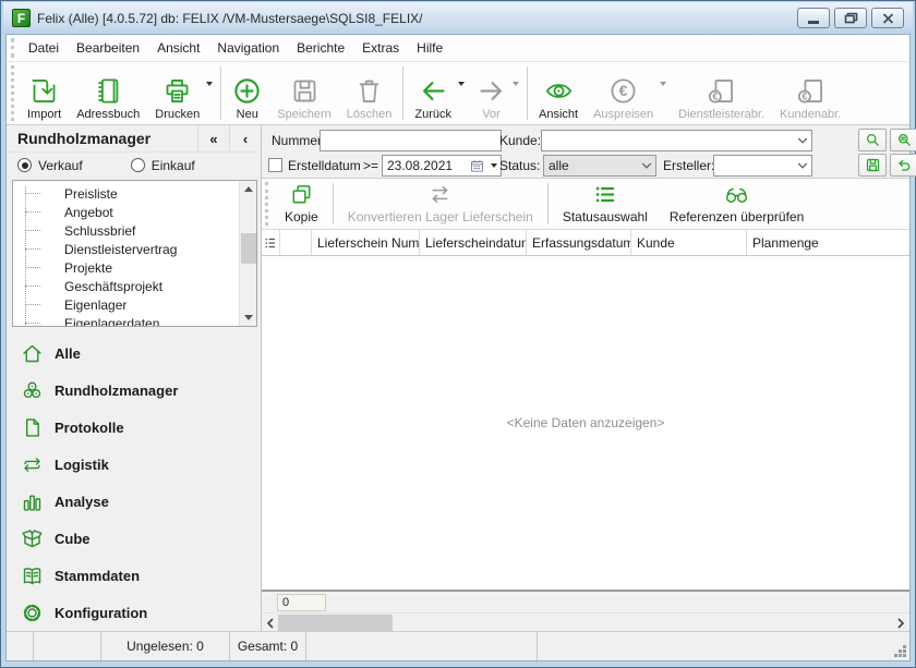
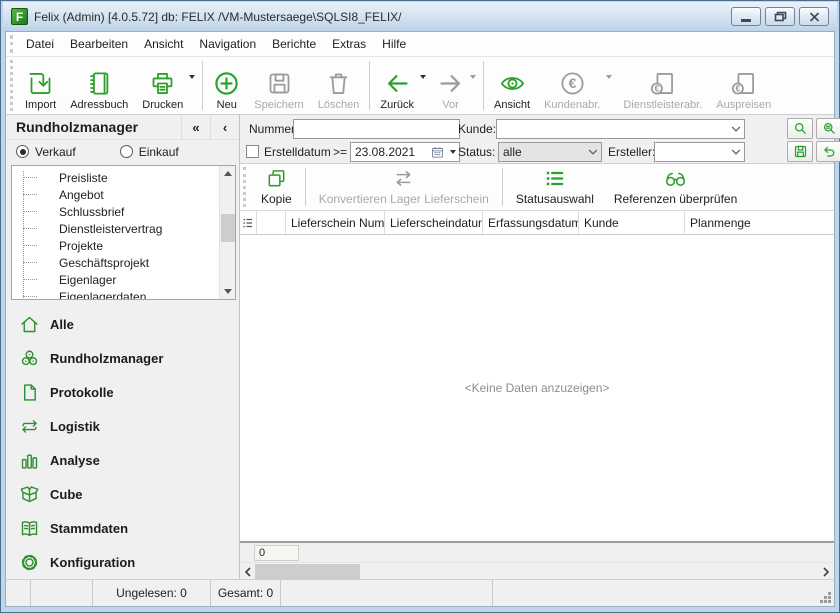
  F
- Felix (Alle) [4.0.5.72] db: FELIX /VM-Mustersaege\SQLSI8_FELIX/
+ Felix (Admin) [4.0.5.72] db: FELIX /VM-Mustersaege\SQLSI8_FELIX/
  Datei
  Bearbeiten
  Ansicht
  Navigation
  Berichte
  Extras
  Hilfe
  Import
  Adressbuch
  Drucken
  Neu
  Speichern
  Löschen
  Zurück
  Vor
  Ansicht
- Auspreisen
+ Kundenabr.
  Dienstleisterabr.
- Kundenabr.
+ Auspreisen
  Rundholzmanager
  «
  ‹
  Verkauf
  Einkauf
  Preisliste
  Angebot
  Schlussbrief
  Dienstleistervertrag
  Projekte
  Geschäftsprojekt
  Eigenlager
  Eigenlagerdaten
  Alle
  Rundholzmanager
  Protokolle
  Logistik
  Analyse
  Cube
  Stammdaten
  Konfiguration
  Numme
  Kunde:
  Erstelldatum
  >=
  23.08.2021
  Status:
  alle
  Ersteller
  Kopie
  Konvertieren Lager Lieferschein
  Statusauswahl
  Referenzen überprüfen
  Lieferschein Num
  Lieferscheindatu
  Erfassungsdatum
  Kunde
  Planmenge
  <Keine Daten anzuzeigen>
  0
  Ungelesen: 0
  Gesamt: 0
